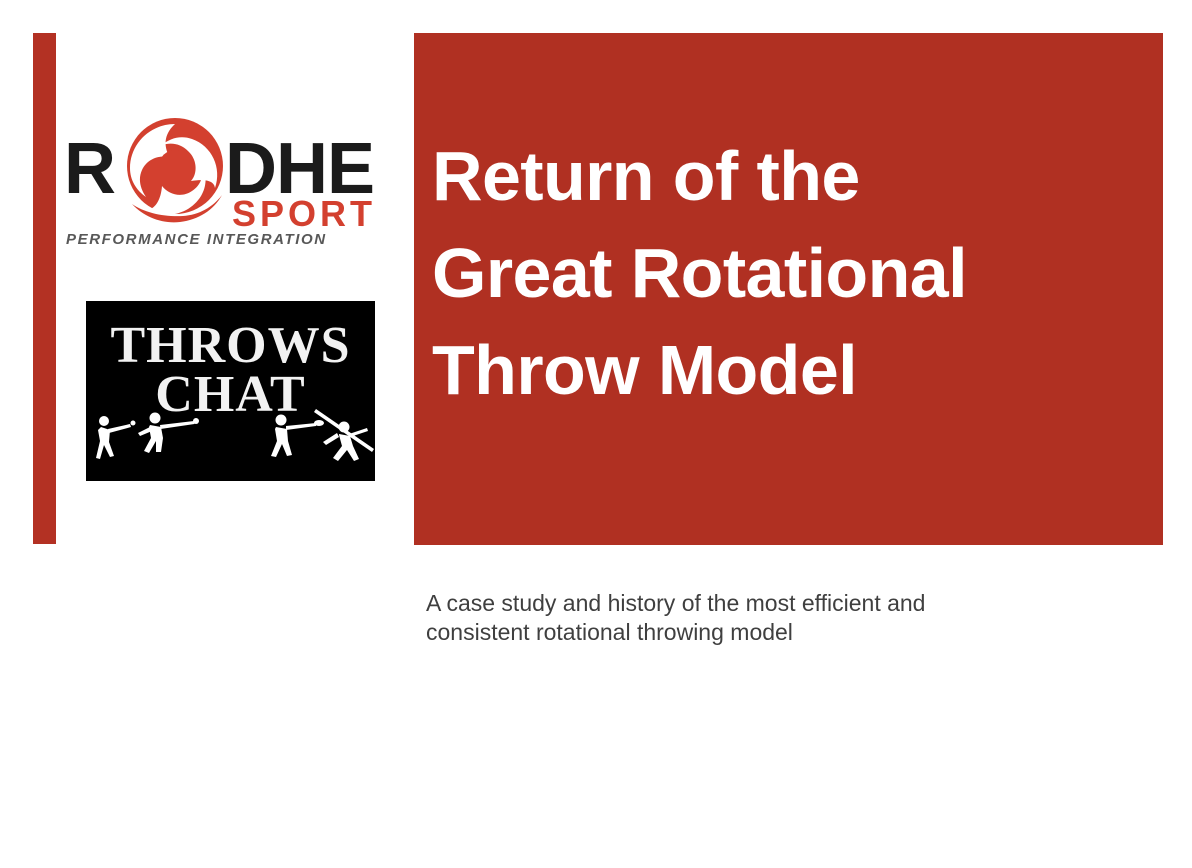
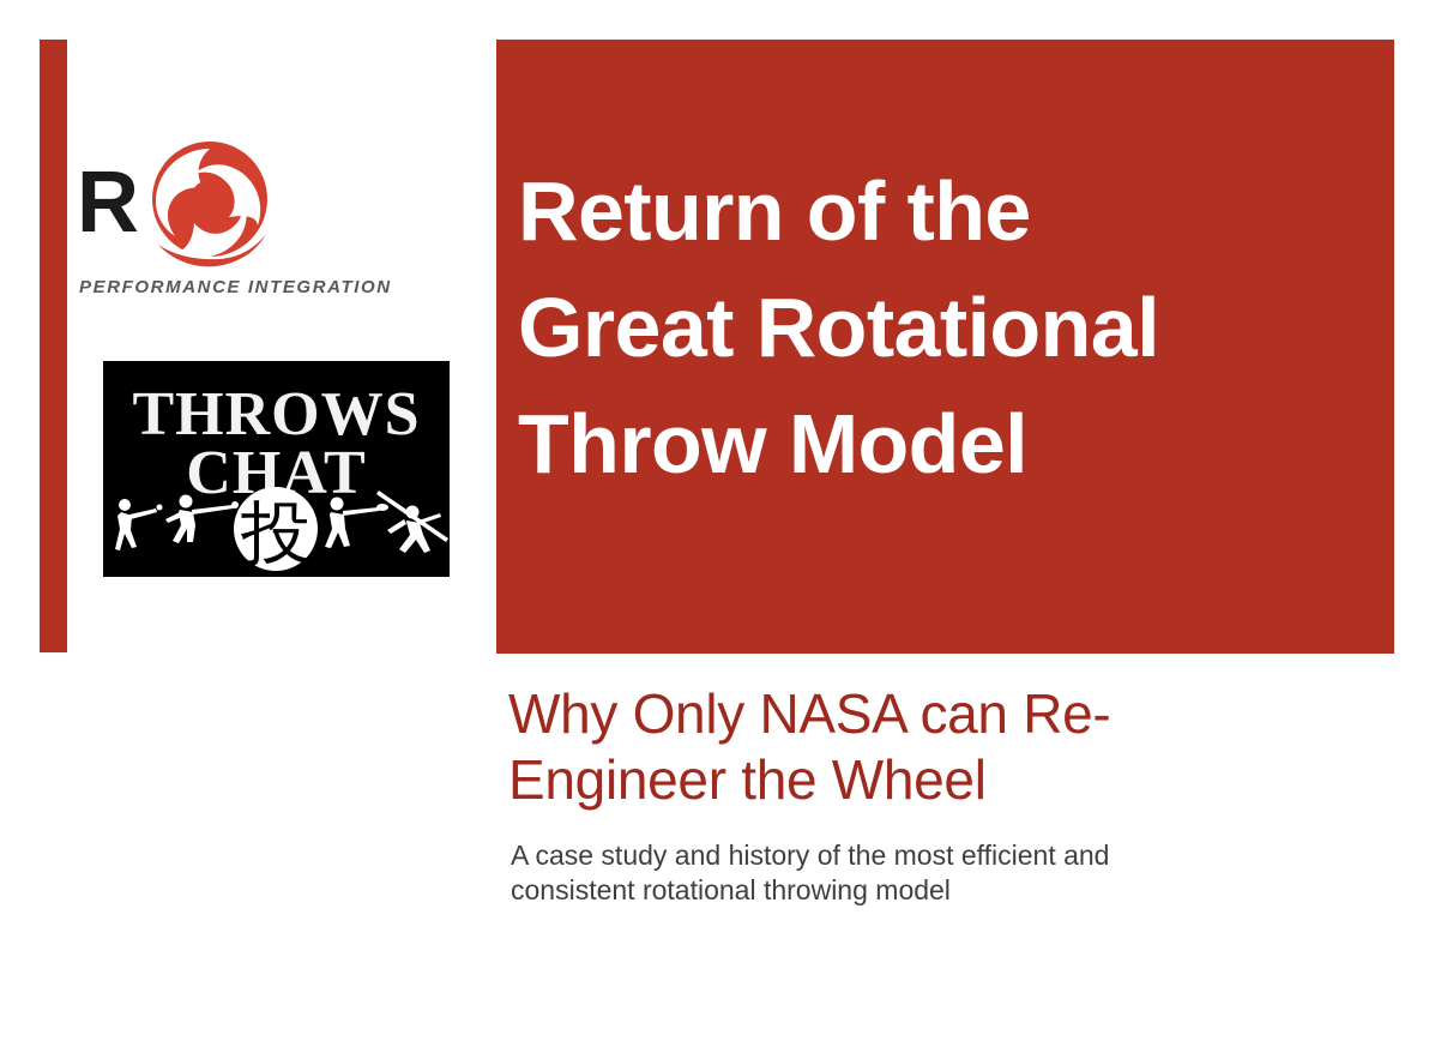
  R
- DHE
- SPORT
  PERFORMANCE INTEGRATION
  THROWS
  CHAT
+ 投
  Return of the
  Great Rotational
  Throw Model
+ Why Only NASA can Re-
+ Engineer the Wheel
  A case study and history of the most efficient and
  consistent rotational throwing model
